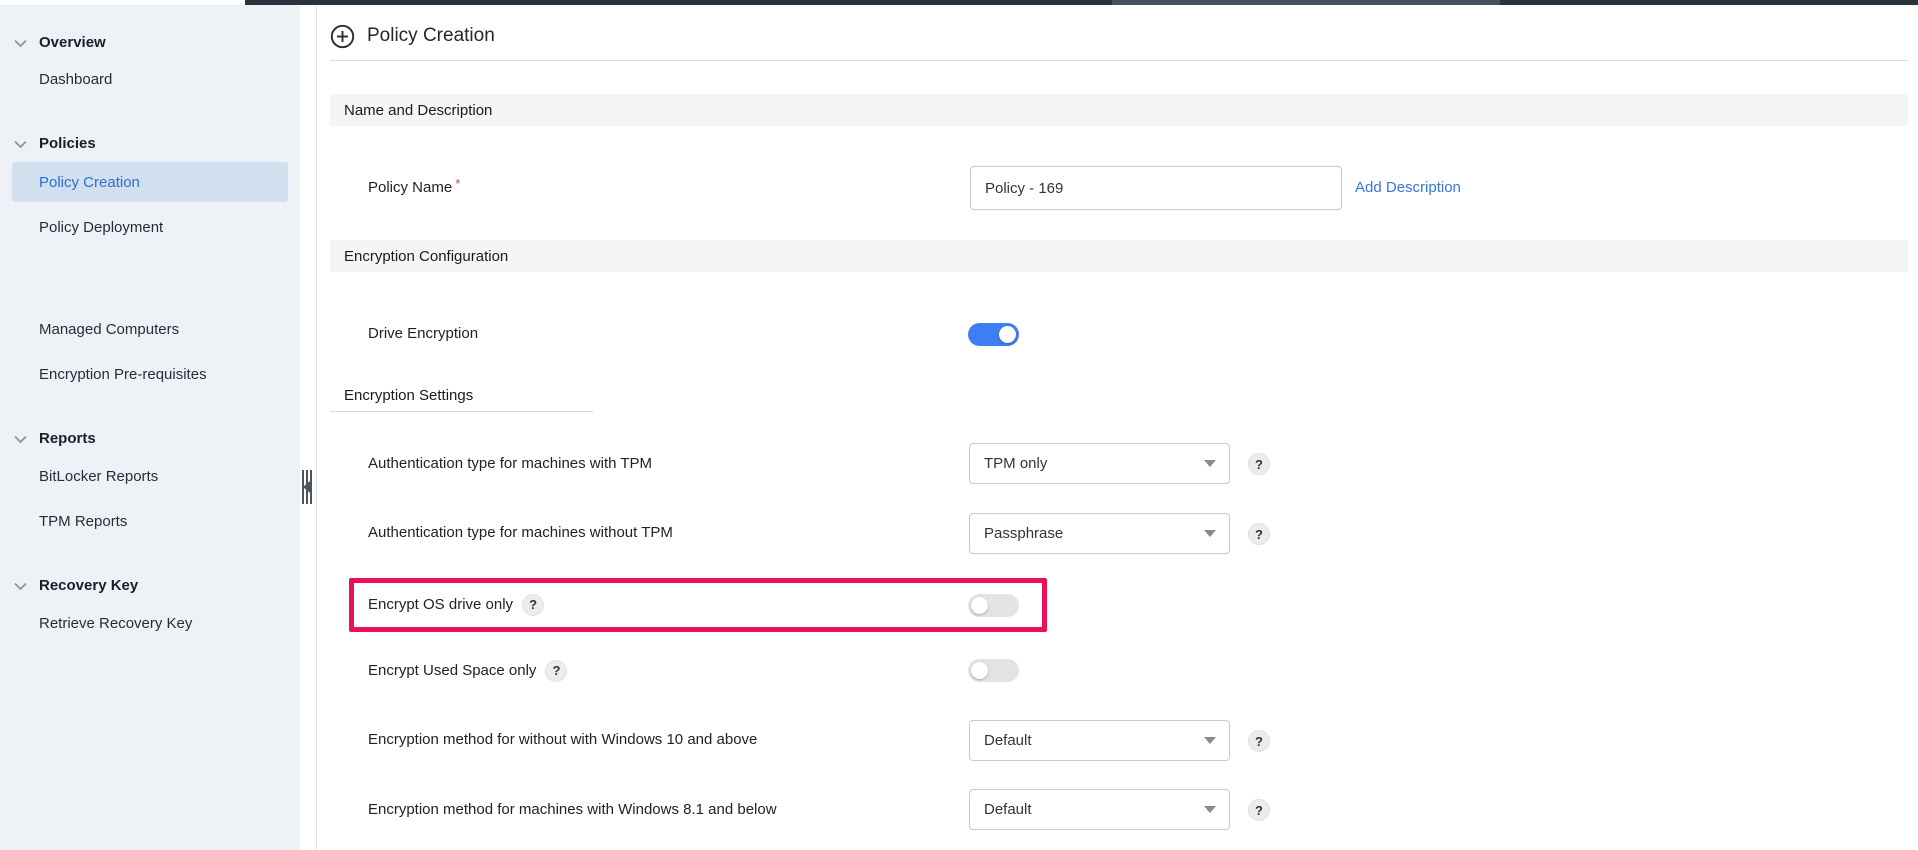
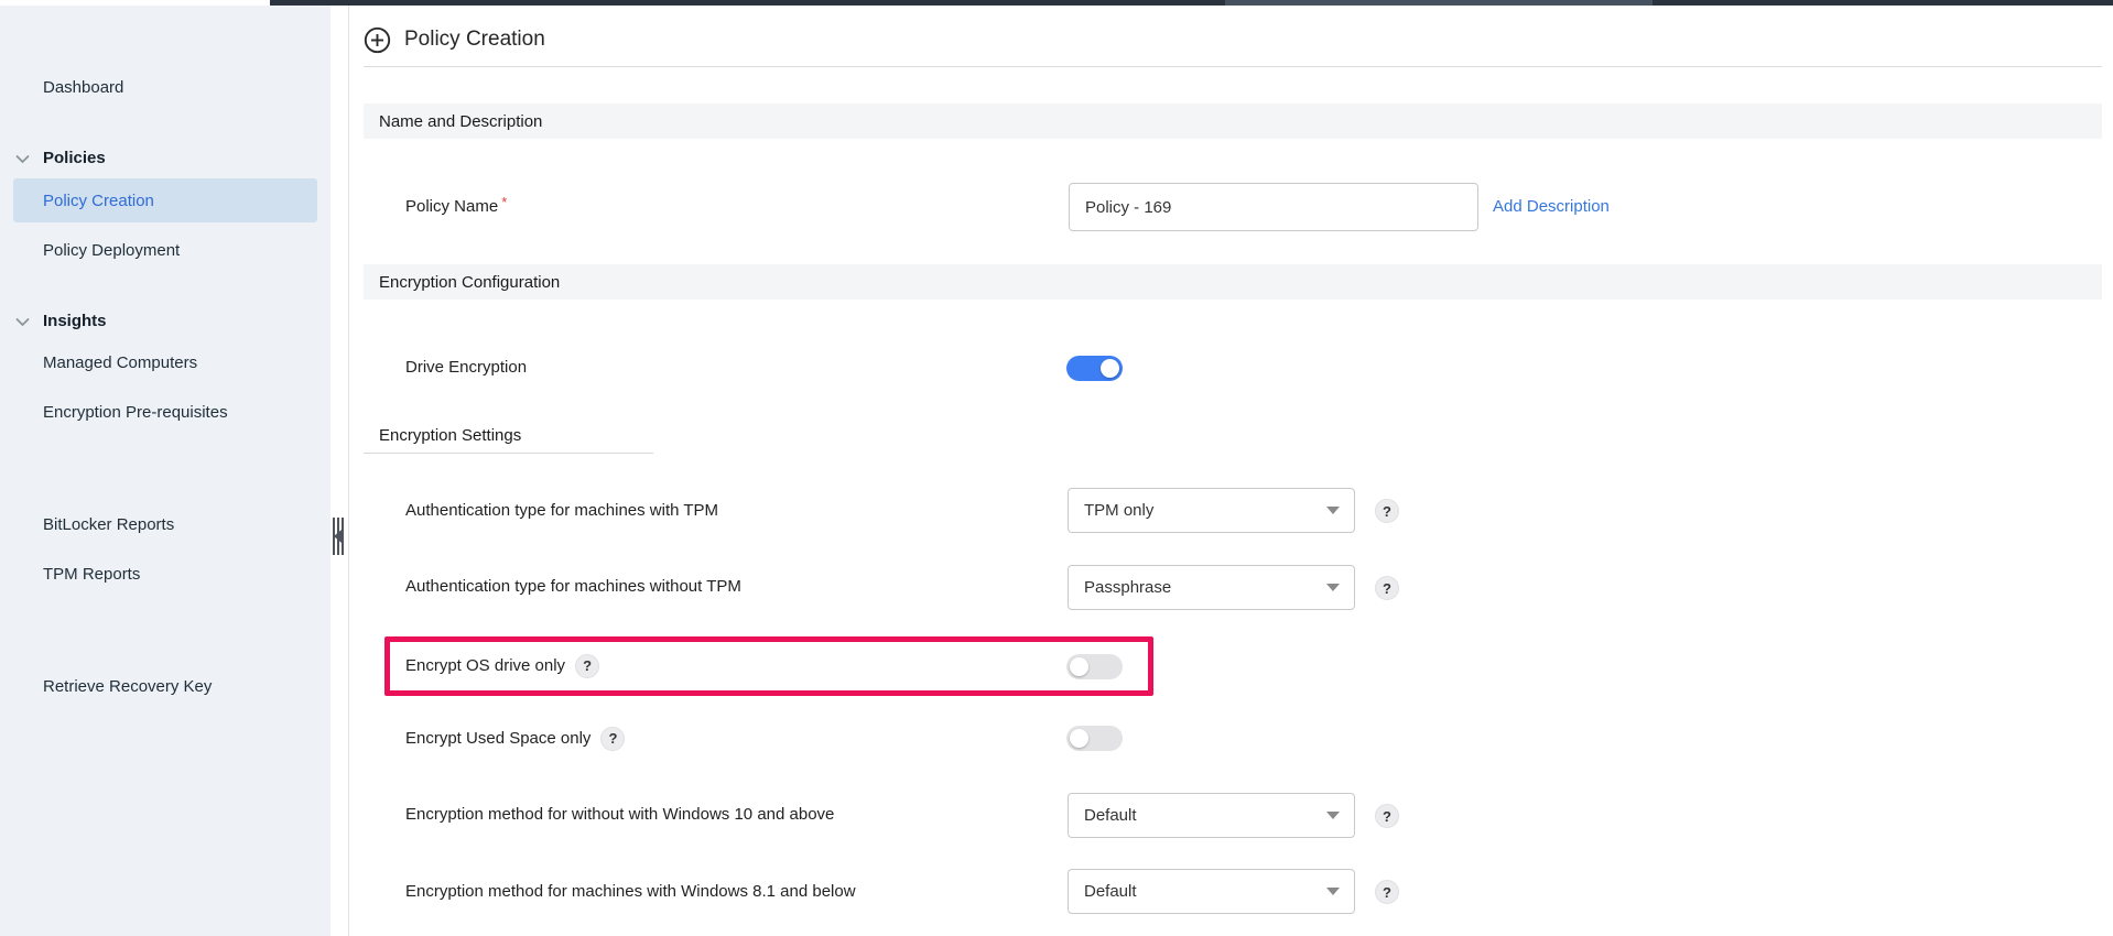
- Overview
  Dashboard
  Policies
  Policy Creation
  Policy Deployment
+ Insights
  Managed Computers
  Encryption Pre-requisites
- Reports
  BitLocker Reports
  TPM Reports
- Recovery Key
  Retrieve Recovery Key
  Policy Creation
  Name and Description
  Policy Name
  *
  Policy - 169
  Add Description
  Encryption Configuration
  Drive Encryption
  Encryption Settings
  Authentication type for machines with TPM
  TPM only
  ?
  Authentication type for machines without TPM
  Passphrase
  ?
  Encrypt OS drive only
  ?
  Encrypt Used Space only
  ?
  Encryption method for without with Windows 10 and above
  Default
  ?
  Encryption method for machines with Windows 8.1 and below
  Default
  ?
